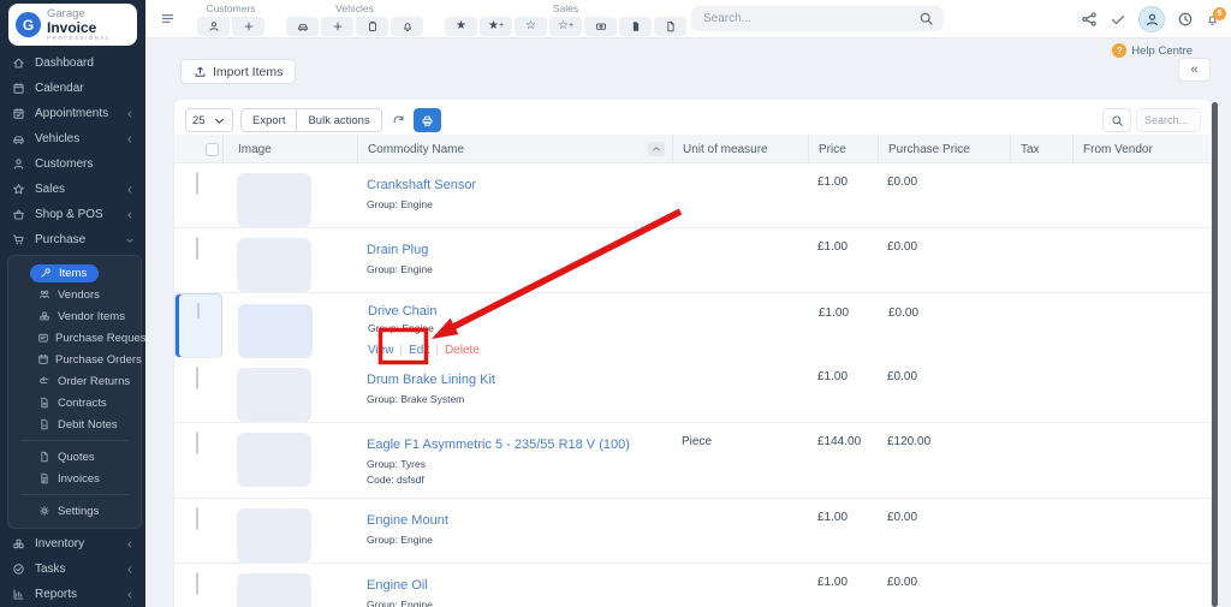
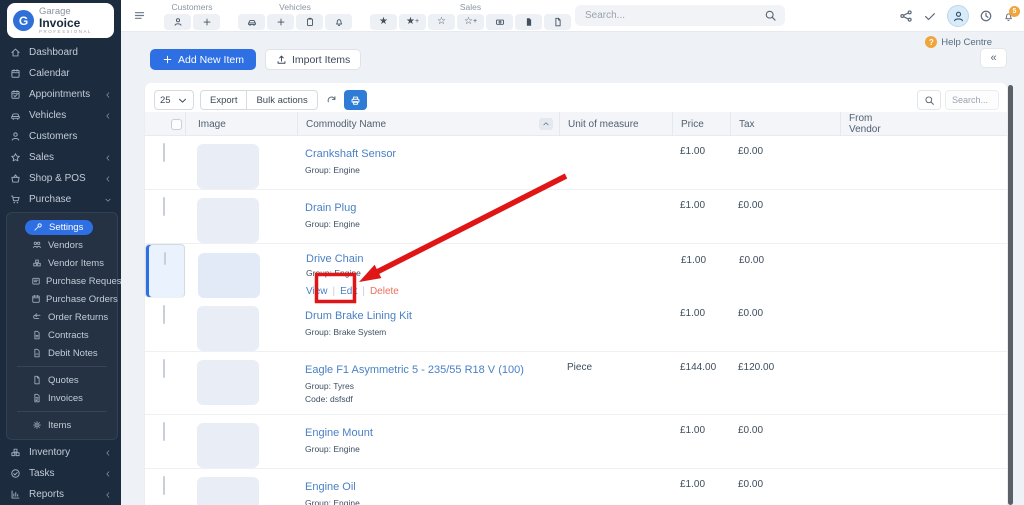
  G
  Garage
  Invoice
  Dashboard
  Calendar
  Appointments
  Vehicles
  Customers
  Sales
  Shop & POS
  Purchase
- Items
+ Settings
  Vendors
  Vendor Items
  Purchase Reques
  Purchase Orders
  Order Returns
  Contracts
  Debit Notes
  Quotes
  Invoices
- Settings
+ Items
  Inventory
  Tasks
  Reports
  Customers
  Vehicles
  Sales
  ★
  ★
  ☆
  ☆
  Search...
  ?
  Help Centre
+ Add New Item
  Import Items
  «
  25
  Export
  Bulk actions
  Search...
  Image
  Commodity Name
  Unit of measure
  Price
- Purchase Price
  Tax
  From Vendor
  Crankshaft Sensor
  Group: Engine
  £1.00
  £0.00
  Drain Plug
  Group: Engine
  £1.00
  £0.00
  Drive Chain
  Viw
  |
  |
  Delete
  £1.00
  £0.00
  Drum Brake Lining Kit
  Group: Brake System
  £1.00
  £0.00
  Eagle F1 Asymmetric 5 - 235/55 R18 V (100)
  Group: Tyres
  Code: dsfsdf
  Piece
  £144.00
  £120.00
  Engine Mount
  Group: Engine
  £1.00
  £0.00
  Engine Oil
  Group: Engine
  £1.00
  £0.00
